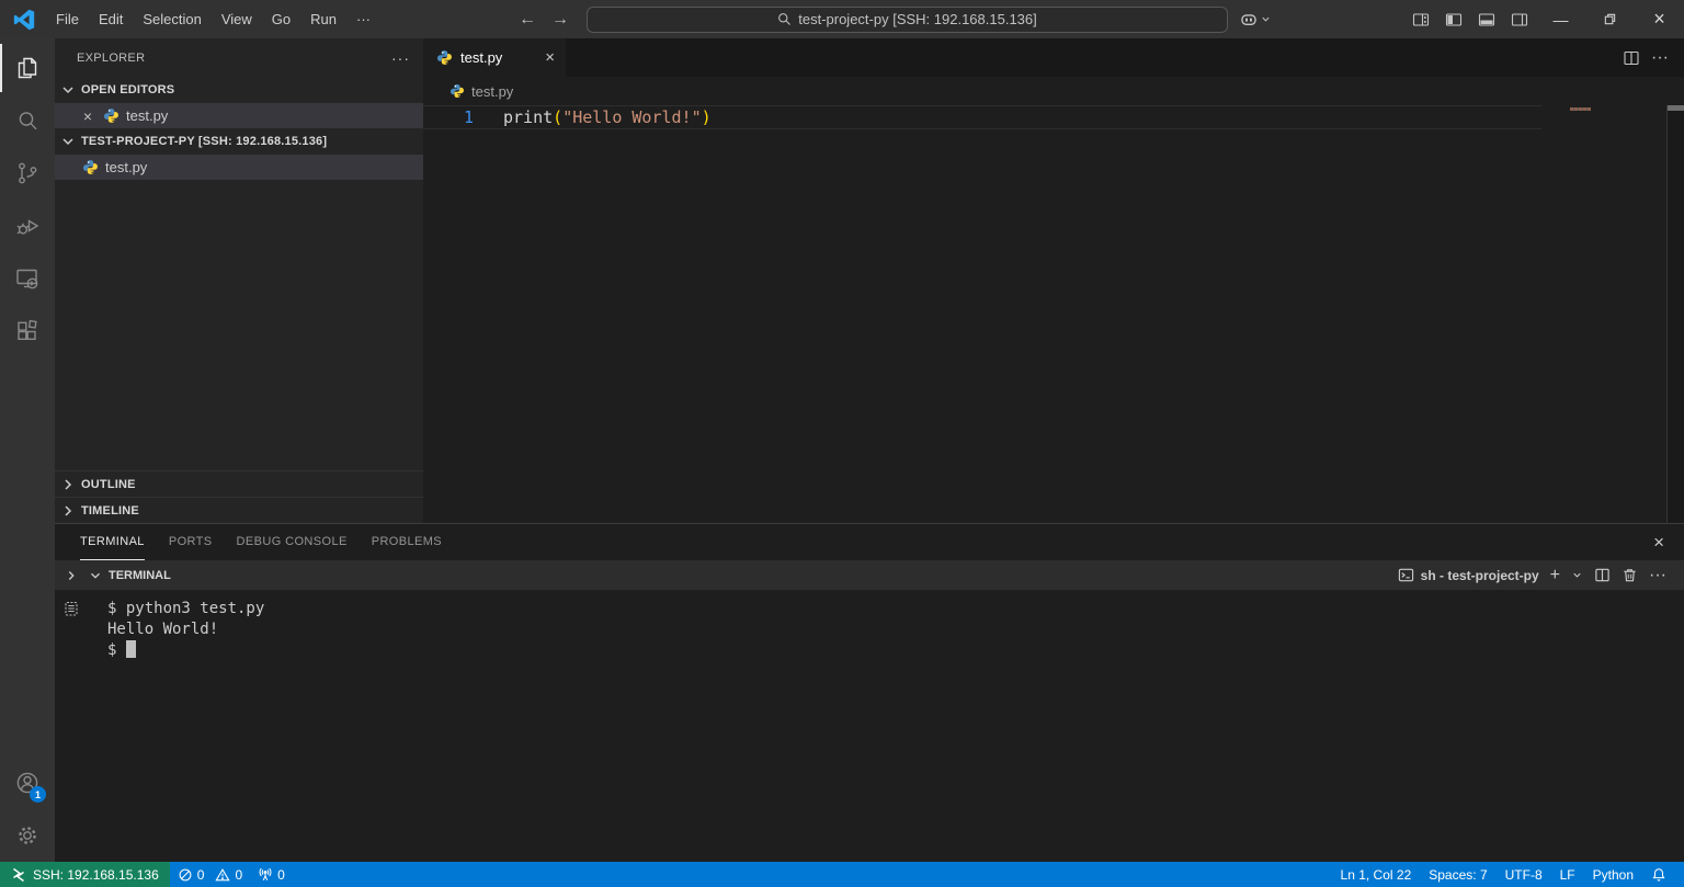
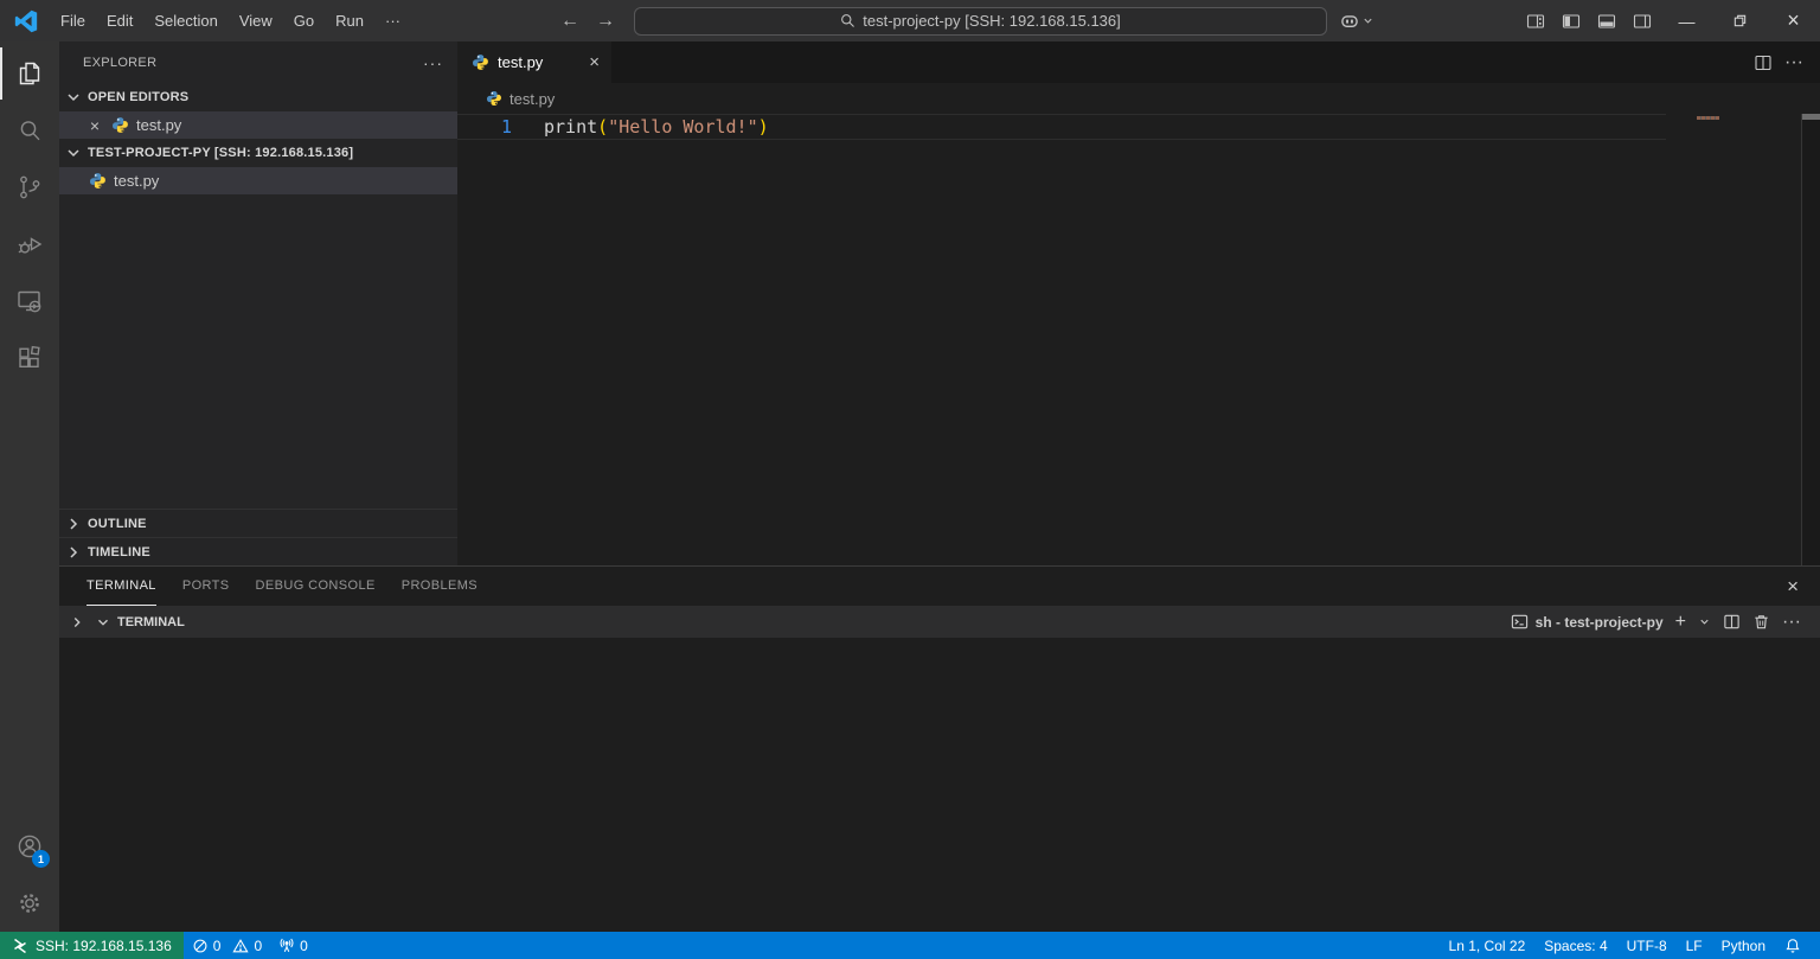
  File
  Edit
  Selection
  View
  Go
  Run
  ···
  ←
  →
  test-project-py [SSH: 192.168.15.136]
  —
  ×
  1
  EXPLORER
  ···
  OPEN EDITORS
  ×
  test.py
  TEST-PROJECT-PY [SSH: 192.168.15.136]
  test.py
  OUTLINE
  TIMELINE
  test.py
  ×
  ···
  test.py
  1
  print("Hello World!")
  TERMINAL
  PORTS
  DEBUG CONSOLE
  PROBLEMS
  ×
  TERMINAL
  sh - test-project-py
  +
  ···
- $ python3 test.py
- Hello World!
- $
  SSH: 192.168.15.136
  0
  0
  0
  Ln 1, Col 22
- Spaces: 7
+ Spaces: 4
  UTF-8
  LF
  Python
